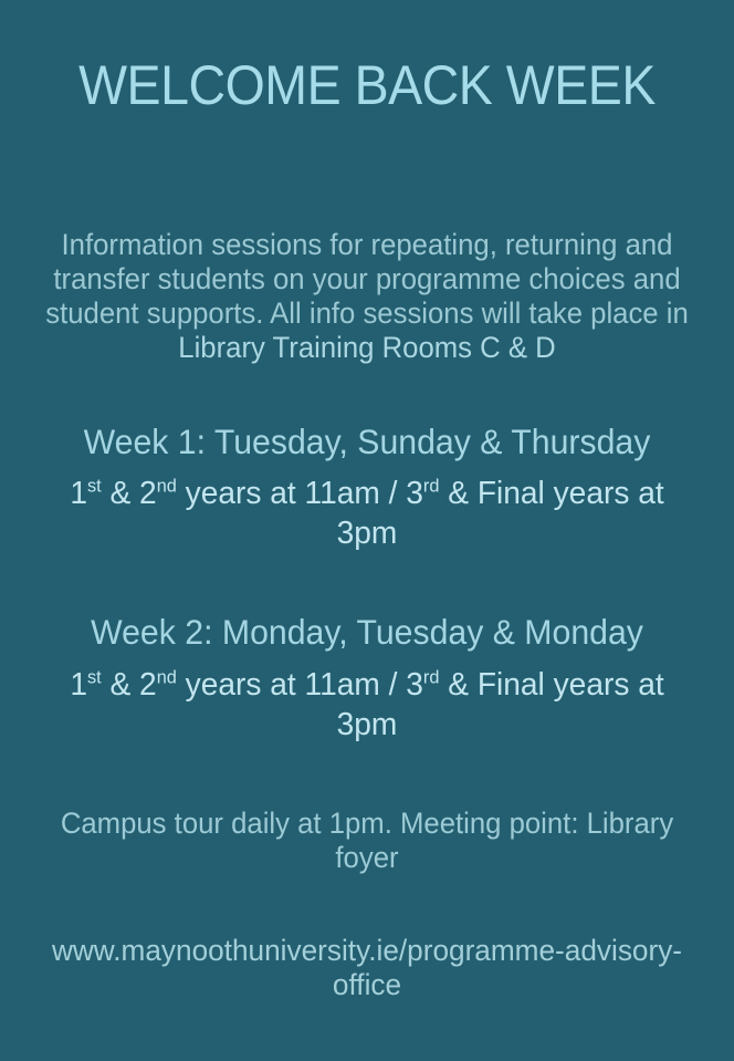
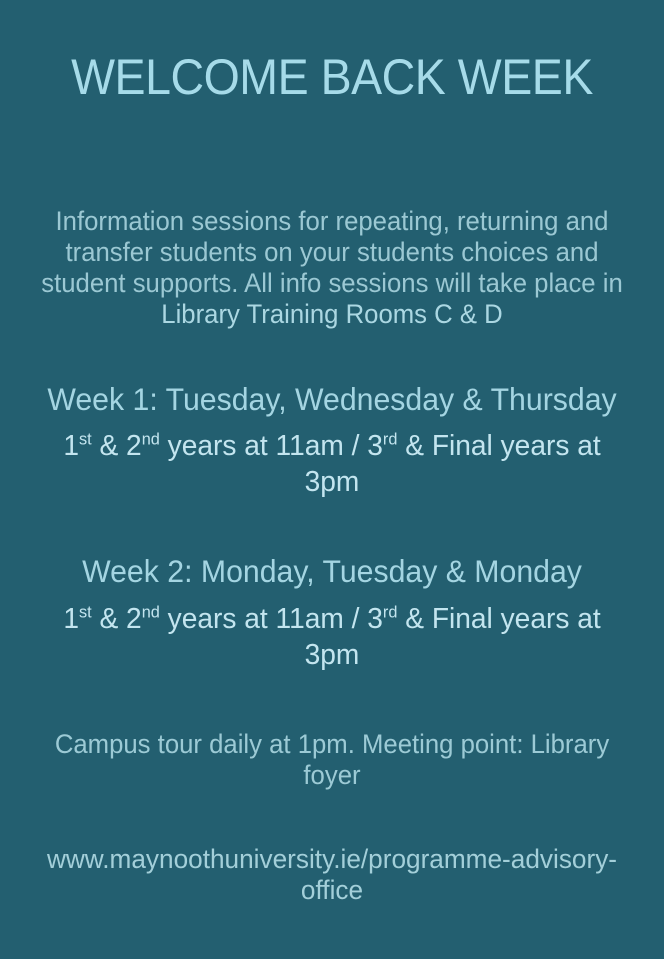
  WELCOME BACK WEEK
- Information sessions for repeating, returning and transfer students on your programme choices and student supports. All info sessions will take place in
+ Information sessions for repeating, returning and transfer students on your students choices and student supports. All info sessions will take place in
  Library Training Rooms C & D
- Week 1: Tuesday, Sunday & Thursday
+ Week 1: Tuesday, Wednesday & Thursday
  1st & 2nd years at 11am / 3rd & Final years at 3pm
  Week 2: Monday, Tuesday & Monday
  1st & 2nd years at 11am / 3rd & Final years at 3pm
  Campus tour daily at 1pm. Meeting point: Library foyer
  www.maynoothuniversity.ie/programme-advisory-office
